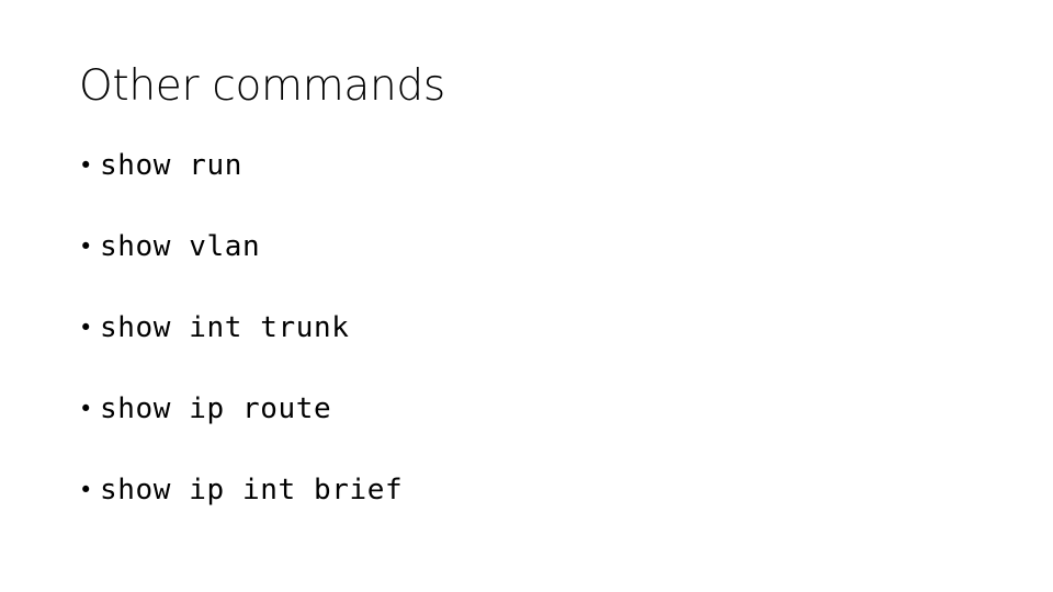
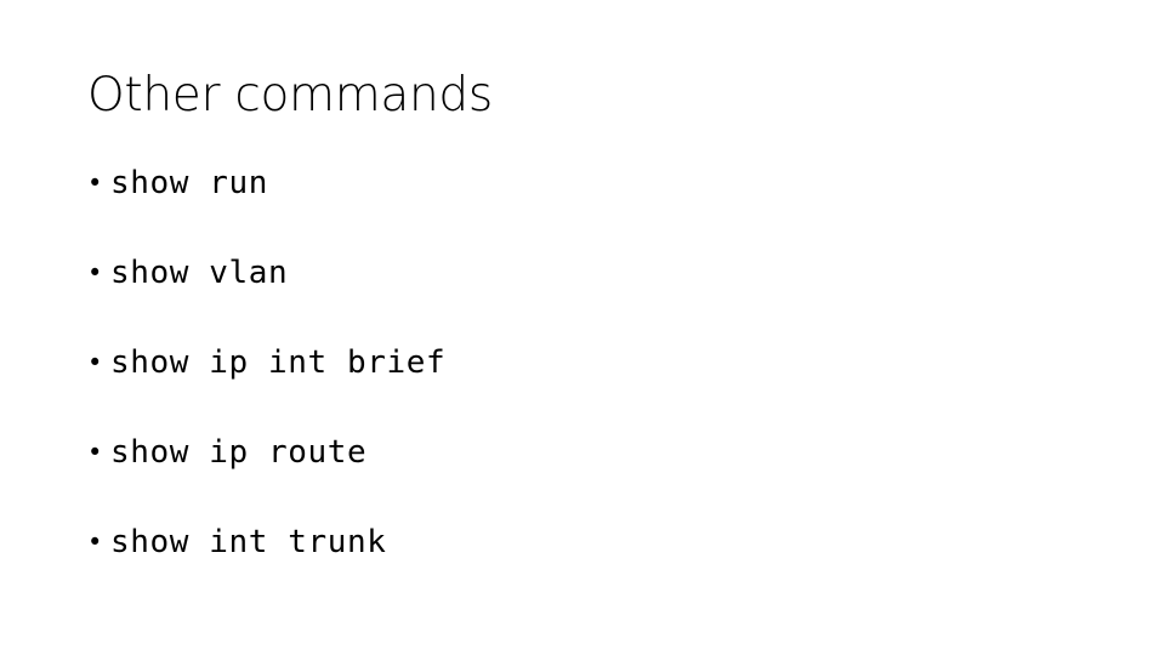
  Other commands
  •
  show run
  •
  show vlan
  •
- show int trunk
+ show ip int brief
  •
  show ip route
  •
- show ip int brief
+ show int trunk
